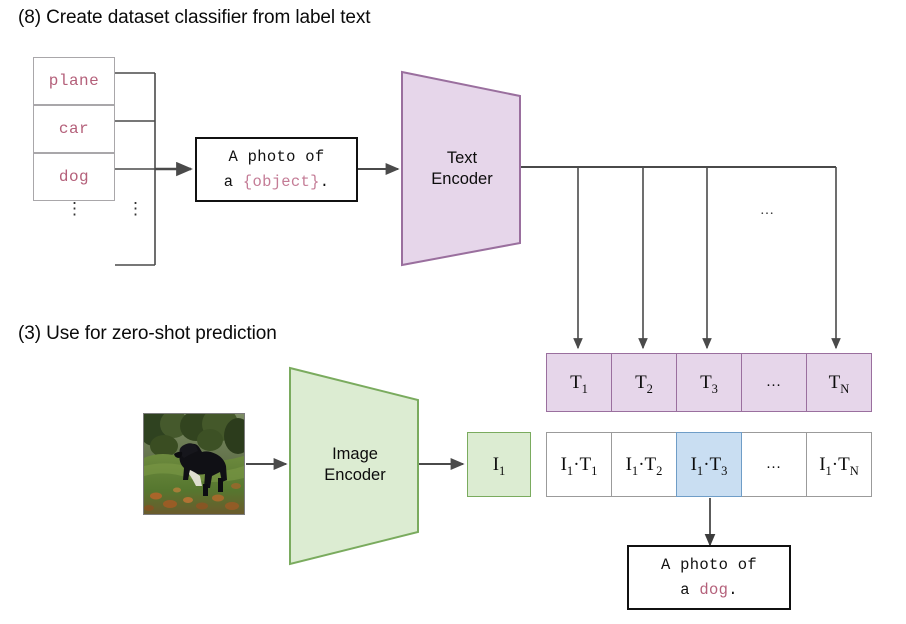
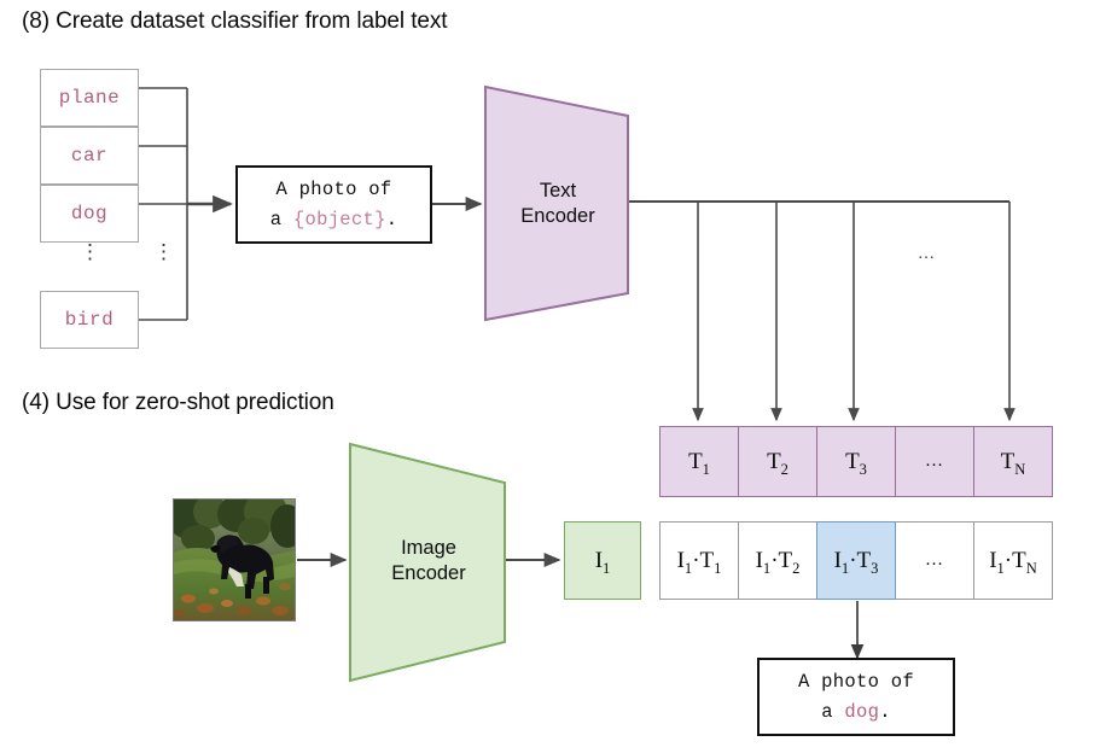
  (8) Create dataset classifier from label text
- (3) Use for zero-shot prediction
+ (4) Use for zero-shot prediction
  plane
  car
  dog
+ bird
  ⋮
  ⋮
  A photo of
  a {object}.
  Text
  Encoder
  …
  T1
  T2
  T3
  …
  TN
  Image
  Encoder
  I1
  I1·T1
  I1·T2
  I1·T3
  …
  I1·TN
  A photo of
  a dog.
